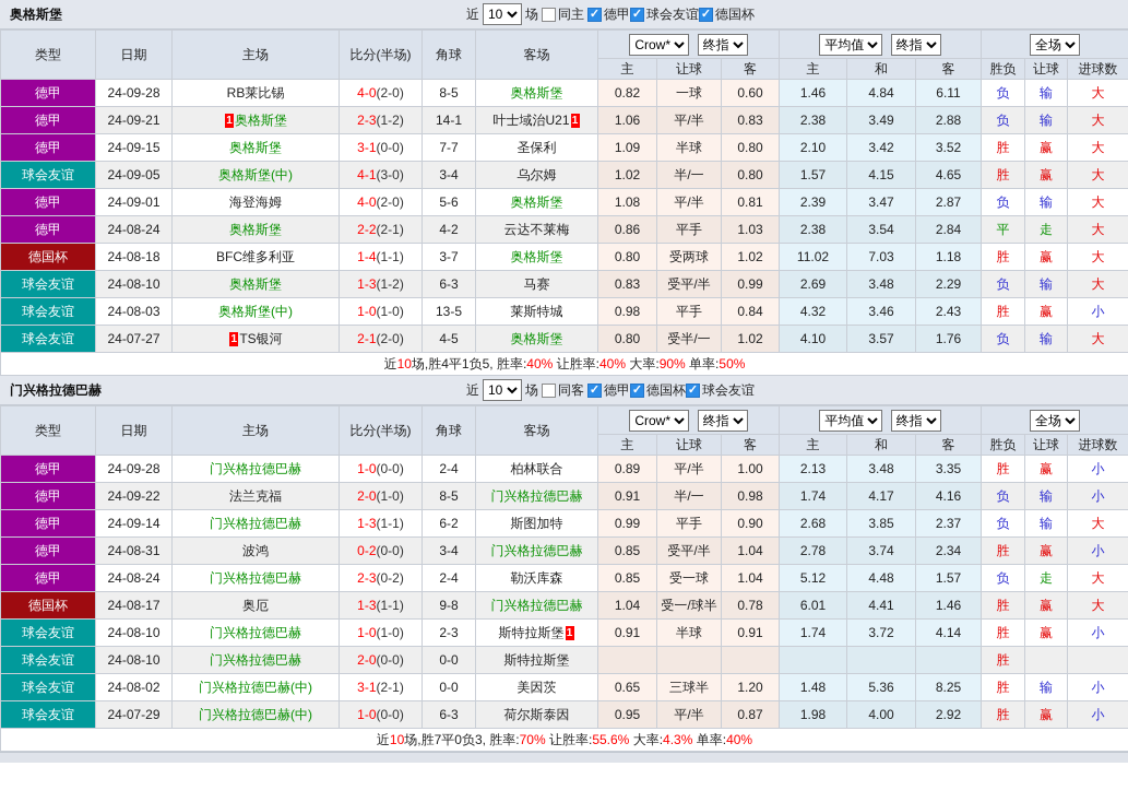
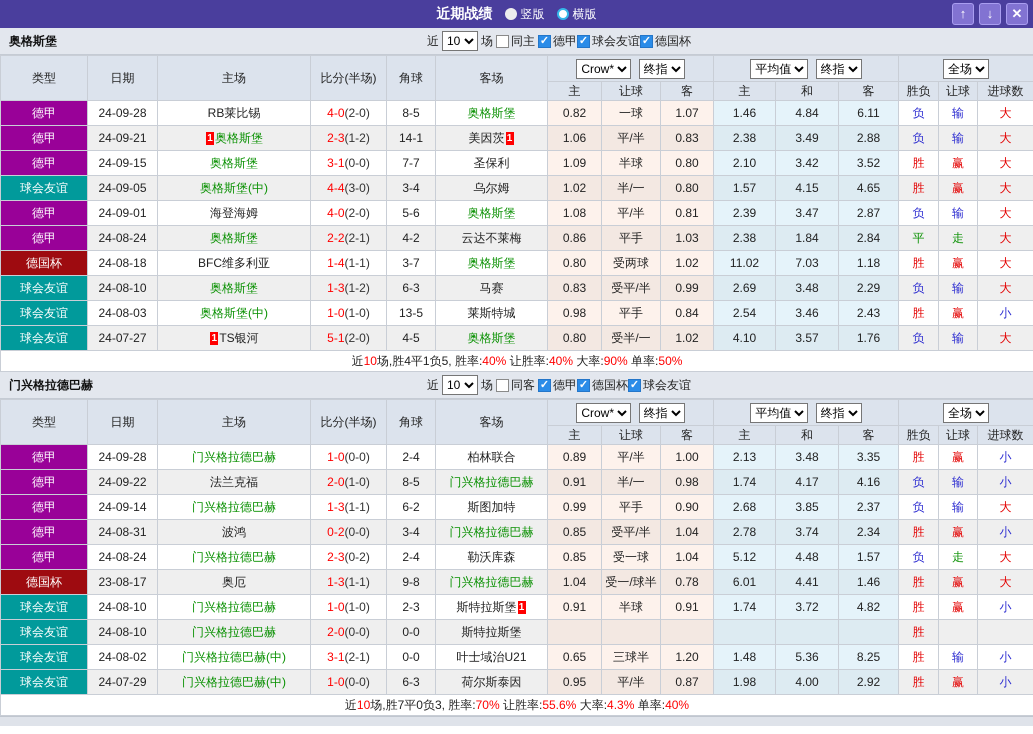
+ 近期战绩
+ 竖版
+ 横版
+ ↑
+ ↓
+ ✕
  奥格斯堡
  近
  10
  场
  同主
  德甲
  球会友谊
  德国杯
  类型	日期	主场	比分(半场)	角球	客场	Crow* 终指	平均值 终指	全场
  主	让球	客	主	和	客	胜负	让球	进球数
- 德甲	24-09-28	RB莱比锡	4-0(2-0)	8-5	奥格斯堡	0.82	一球	0.60	1.46	4.84	6.11	负	输	大
+ 德甲	24-09-28	RB莱比锡	4-0(2-0)	8-5	奥格斯堡	0.82	一球	1.07	1.46	4.84	6.11	负	输	大
- 德甲	24-09-21	1 奥格斯堡	2-3(1-2)	14-1	叶士域治U21 1	1.06	平/半	0.83	2.38	3.49	2.88	负	输	大
+ 德甲	24-09-21	1 奥格斯堡	2-3(1-2)	14-1	美因茨 1	1.06	平/半	0.83	2.38	3.49	2.88	负	输	大
  德甲	24-09-15	奥格斯堡	3-1(0-0)	7-7	圣保利	1.09	半球	0.80	2.10	3.42	3.52	胜	赢	大
- 球会友谊	24-09-05	奥格斯堡(中)	4-1(3-0)	3-4	乌尔姆	1.02	半/一	0.80	1.57	4.15	4.65	胜	赢	大
+ 球会友谊	24-09-05	奥格斯堡(中)	4-4(3-0)	3-4	乌尔姆	1.02	半/一	0.80	1.57	4.15	4.65	胜	赢	大
  德甲	24-09-01	海登海姆	4-0(2-0)	5-6	奥格斯堡	1.08	平/半	0.81	2.39	3.47	2.87	负	输	大
- 德甲	24-08-24	奥格斯堡	2-2(2-1)	4-2	云达不莱梅	0.86	平手	1.03	2.38	3.54	2.84	平	走	大
+ 德甲	24-08-24	奥格斯堡	2-2(2-1)	4-2	云达不莱梅	0.86	平手	1.03	2.38	1.84	2.84	平	走	大
  德国杯	24-08-18	BFC维多利亚	1-4(1-1)	3-7	奥格斯堡	0.80	受两球	1.02	11.02	7.03	1.18	胜	赢	大
  球会友谊	24-08-10	奥格斯堡	1-3(1-2)	6-3	马赛	0.83	受平/半	0.99	2.69	3.48	2.29	负	输	大
- 球会友谊	24-08-03	奥格斯堡(中)	1-0(1-0)	13-5	莱斯特城	0.98	平手	0.84	4.32	3.46	2.43	胜	赢	小
+ 球会友谊	24-08-03	奥格斯堡(中)	1-0(1-0)	13-5	莱斯特城	0.98	平手	0.84	2.54	3.46	2.43	胜	赢	小
- 球会友谊	24-07-27	1 TS银河	2-1(2-0)	4-5	奥格斯堡	0.80	受半/一	1.02	4.10	3.57	1.76	负	输	大
+ 球会友谊	24-07-27	1 TS银河	5-1(2-0)	4-5	奥格斯堡	0.80	受半/一	1.02	4.10	3.57	1.76	负	输	大
  近10场,胜4平1负5, 胜率:40% 让胜率:40% 大率:90% 单率:50%
  门兴格拉德巴赫
  近
  10
  场
  同客
  德甲
  德国杯
  球会友谊
  类型	日期	主场	比分(半场)	角球	客场	Crow* 终指	平均值 终指	全场
  主	让球	客	主	和	客	胜负	让球	进球数
  德甲	24-09-28	门兴格拉德巴赫	1-0(0-0)	2-4	柏林联合	0.89	平/半	1.00	2.13	3.48	3.35	胜	赢	小
  德甲	24-09-22	法兰克福	2-0(1-0)	8-5	门兴格拉德巴赫	0.91	半/一	0.98	1.74	4.17	4.16	负	输	小
  德甲	24-09-14	门兴格拉德巴赫	1-3(1-1)	6-2	斯图加特	0.99	平手	0.90	2.68	3.85	2.37	负	输	大
  德甲	24-08-31	波鸿	0-2(0-0)	3-4	门兴格拉德巴赫	0.85	受平/半	1.04	2.78	3.74	2.34	胜	赢	小
  德甲	24-08-24	门兴格拉德巴赫	2-3(0-2)	2-4	勒沃库森	0.85	受一球	1.04	5.12	4.48	1.57	负	走	大
- 德国杯	24-08-17	奥厄	1-3(1-1)	9-8	门兴格拉德巴赫	1.04	受一/球半	0.78	6.01	4.41	1.46	胜	赢	大
+ 德国杯	23-08-17	奥厄	1-3(1-1)	9-8	门兴格拉德巴赫	1.04	受一/球半	0.78	6.01	4.41	1.46	胜	赢	大
- 球会友谊	24-08-10	门兴格拉德巴赫	1-0(1-0)	2-3	斯特拉斯堡 1	0.91	半球	0.91	1.74	3.72	4.14	胜	赢	小
+ 球会友谊	24-08-10	门兴格拉德巴赫	1-0(1-0)	2-3	斯特拉斯堡 1	0.91	半球	0.91	1.74	3.72	4.82	胜	赢	小
  球会友谊	24-08-10	门兴格拉德巴赫	2-0(0-0)	0-0	斯特拉斯堡							胜
- 球会友谊	24-08-02	门兴格拉德巴赫(中)	3-1(2-1)	0-0	美因茨	0.65	三球半	1.20	1.48	5.36	8.25	胜	输	小
+ 球会友谊	24-08-02	门兴格拉德巴赫(中)	3-1(2-1)	0-0	叶士域治U21	0.65	三球半	1.20	1.48	5.36	8.25	胜	输	小
  球会友谊	24-07-29	门兴格拉德巴赫(中)	1-0(0-0)	6-3	荷尔斯泰因	0.95	平/半	0.87	1.98	4.00	2.92	胜	赢	小
  近10场,胜7平0负3, 胜率:70% 让胜率:55.6% 大率:4.3% 单率:40%
